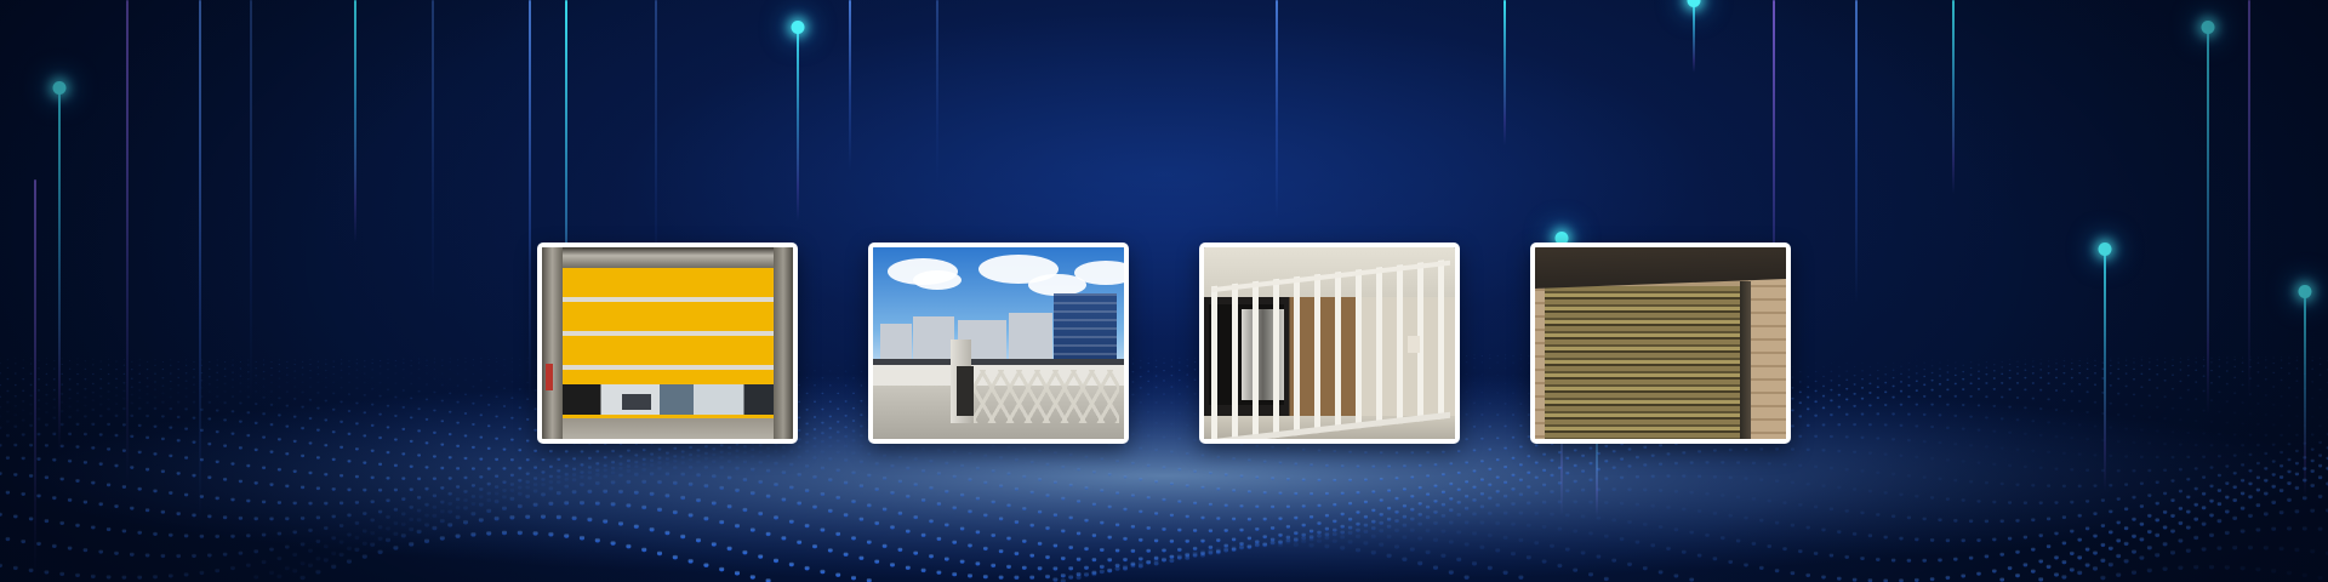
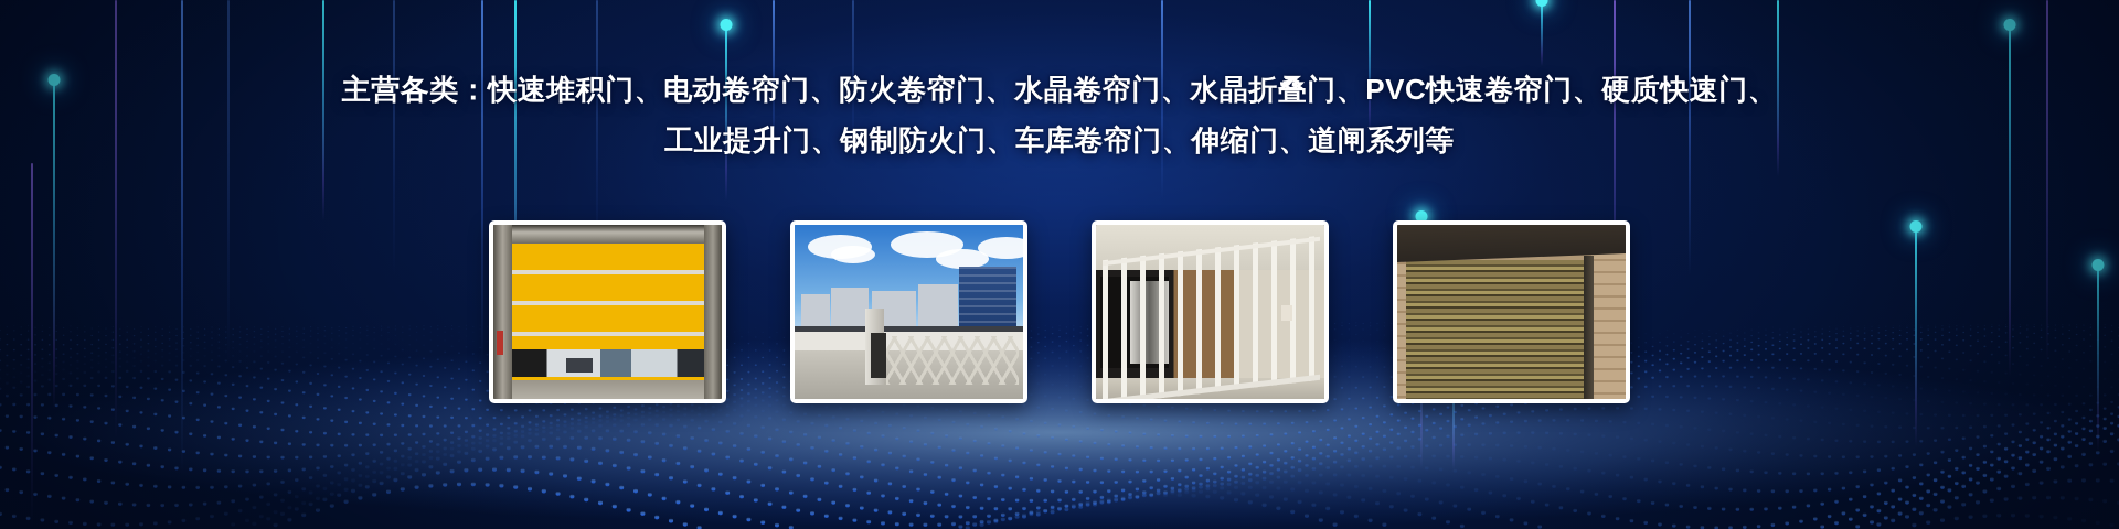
+ 主营各类：快速堆积门、电动卷帘门、防火卷帘门、水晶卷帘门、水晶折叠门、PVC快速卷帘门、硬质快速门、
+ 工业提升门、钢制防火门、车库卷帘门、伸缩门、道闸系列等
